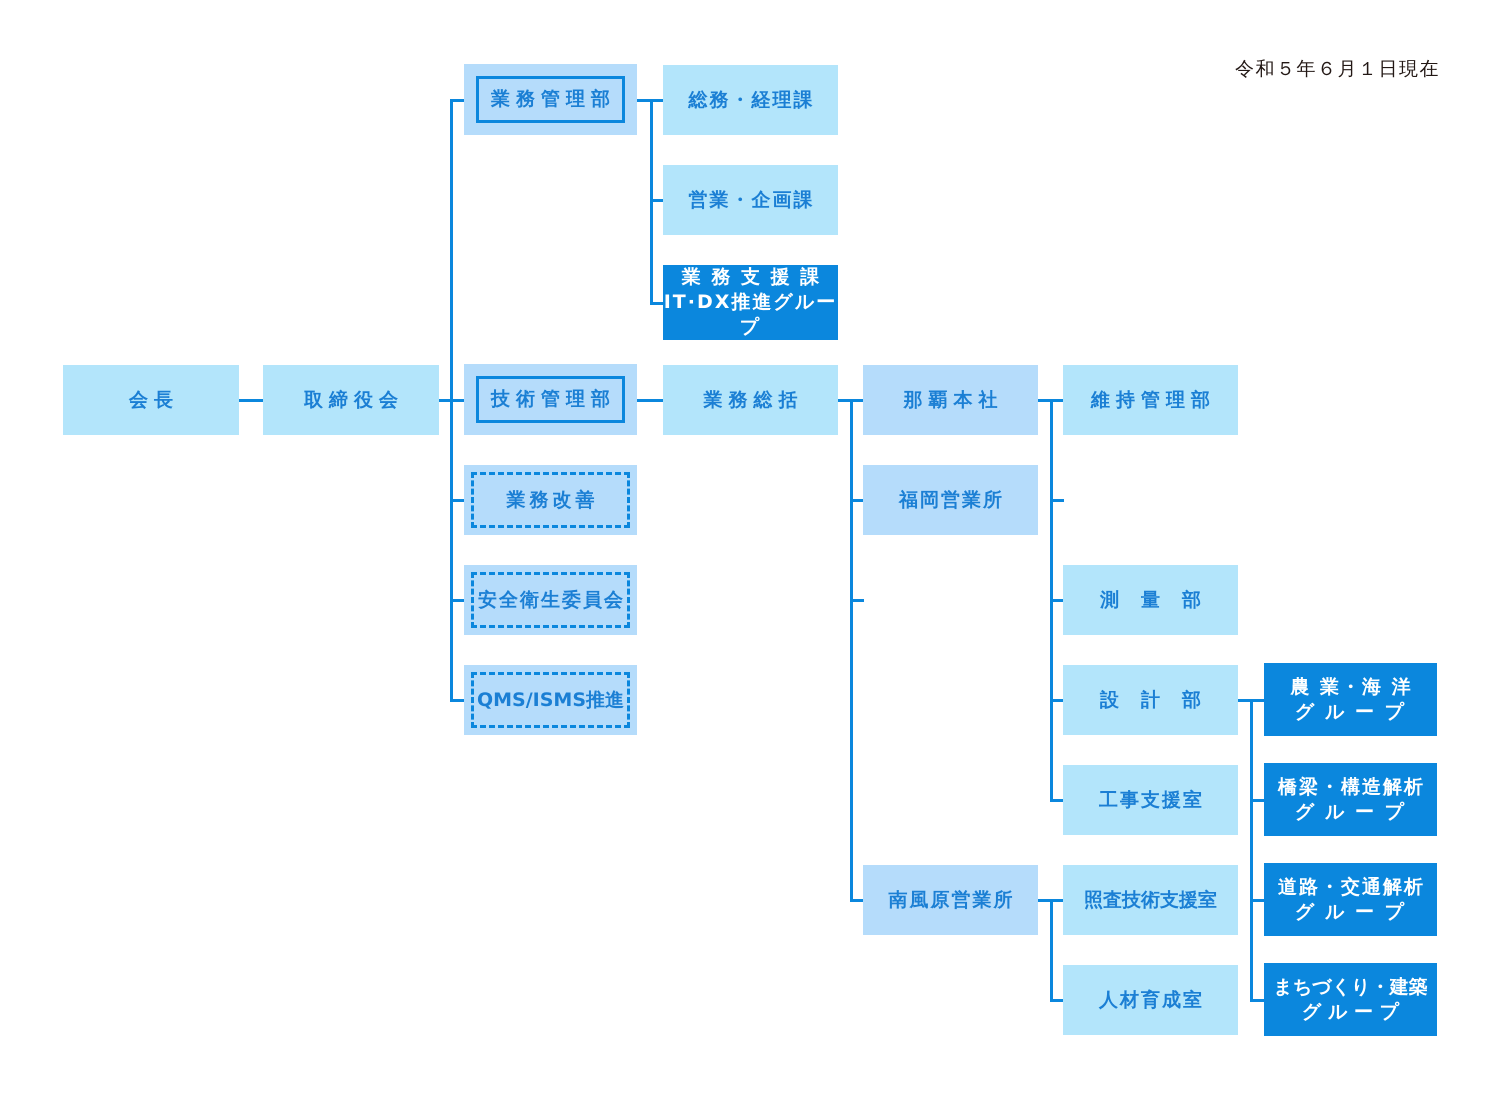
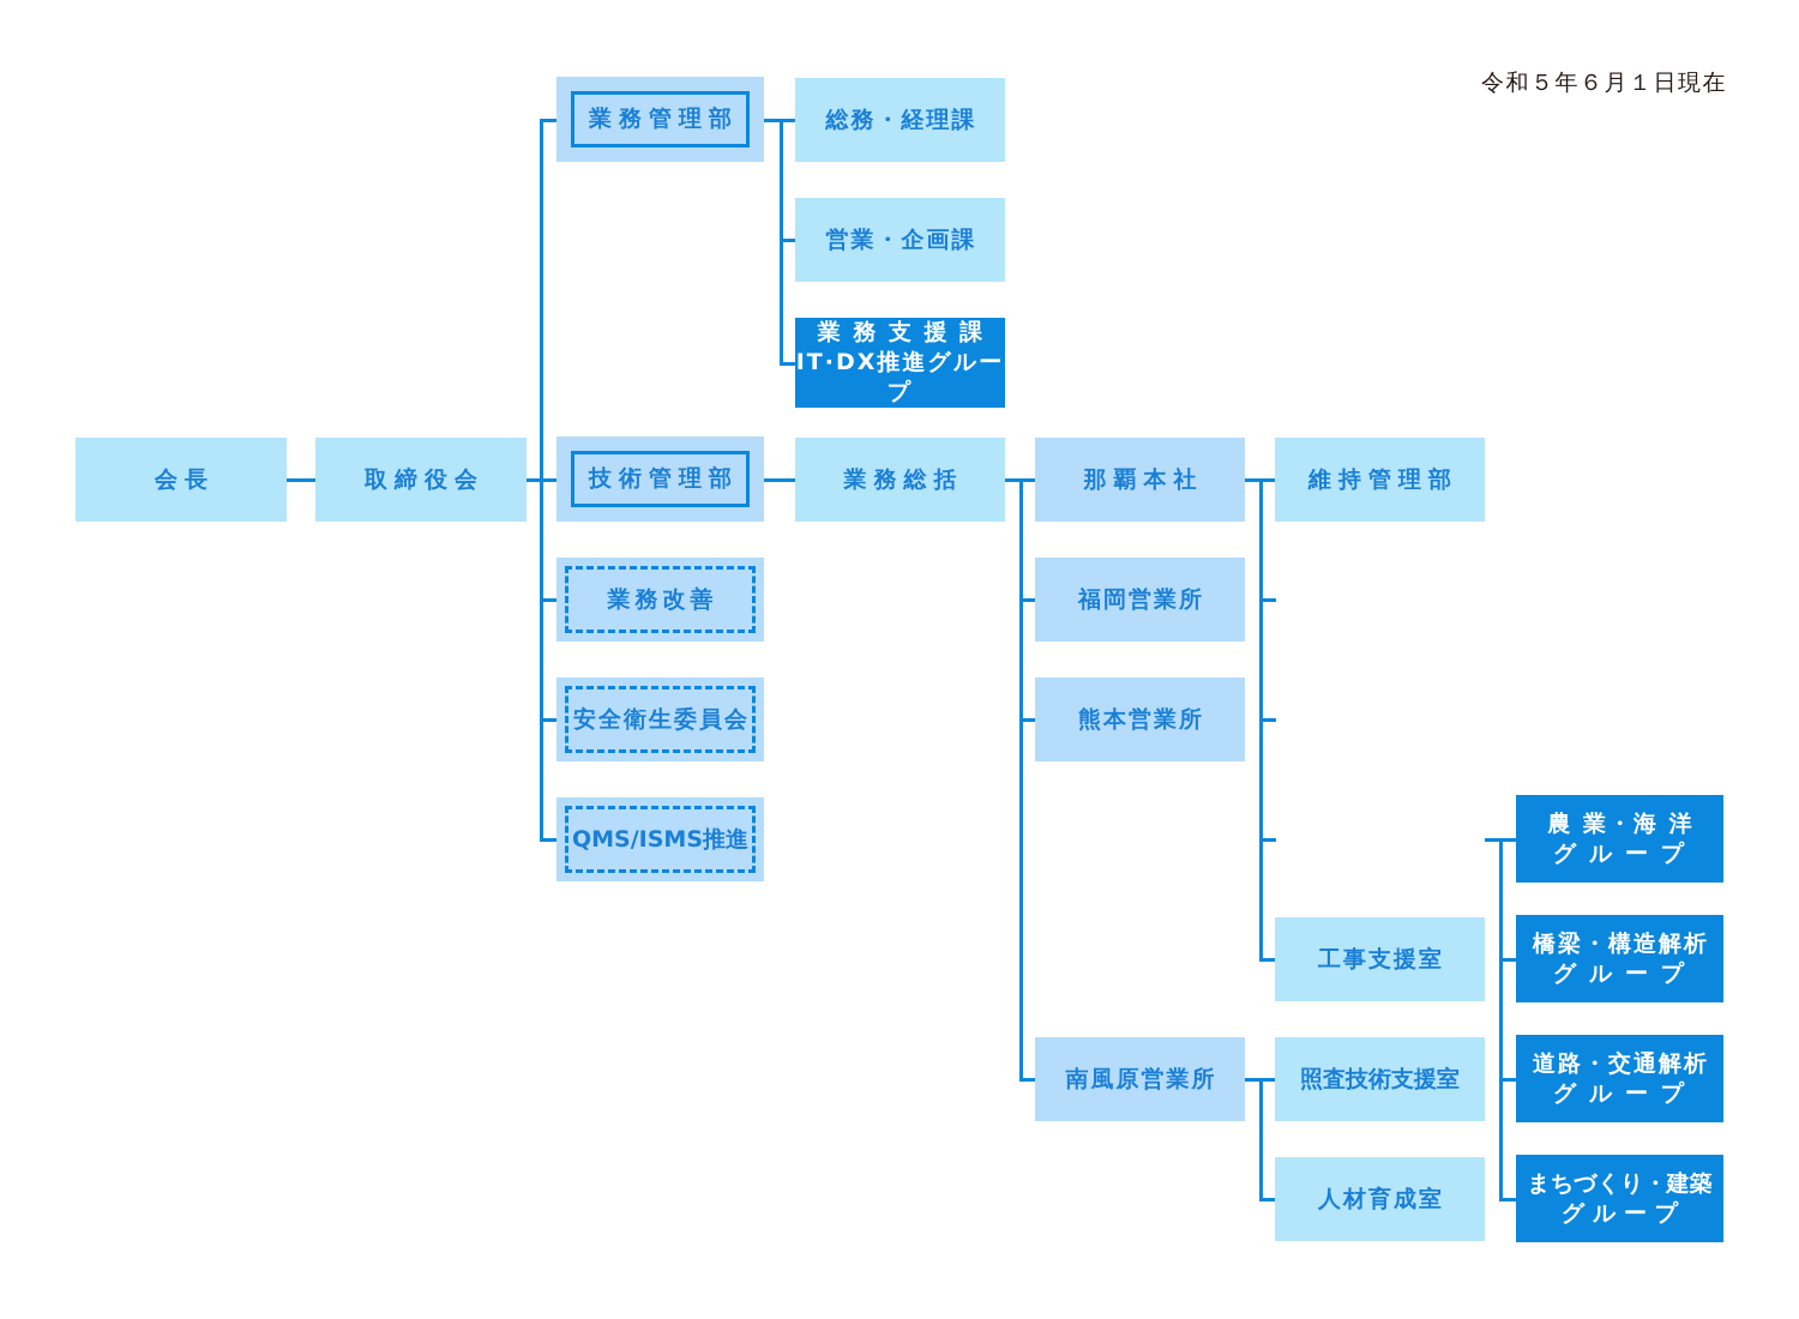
  令和５年６月１日現在
  会長
  取締役会
  業務管理部
  技術管理部
  業務改善
  安全衛生委員会
  QMS/ISMS推進
  総務・経理課
  営業・企画課
  業 務 支 援 課
  IT·DX推進グループ
  業務総括
  那覇本社
  福岡営業所
+ 熊本営業所
  南風原営業所
  維持管理部
- 測量部
- 設計部
  工事支援室
  照査技術支援室
  人材育成室
  農 業・海 洋
  グ ル ー プ
  橋梁・構造解析
  グ ル ー プ
  道路・交通解析
  グ ル ー プ
  まちづくり・建築
  グ ル ー プ
